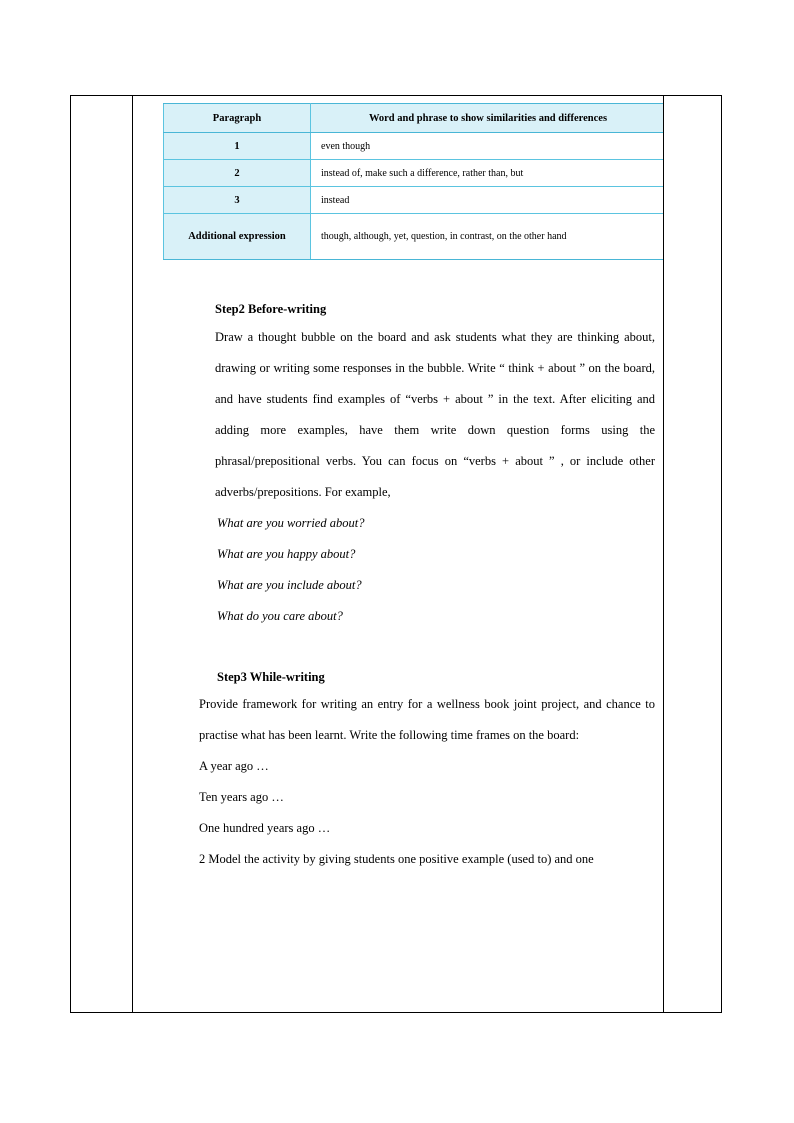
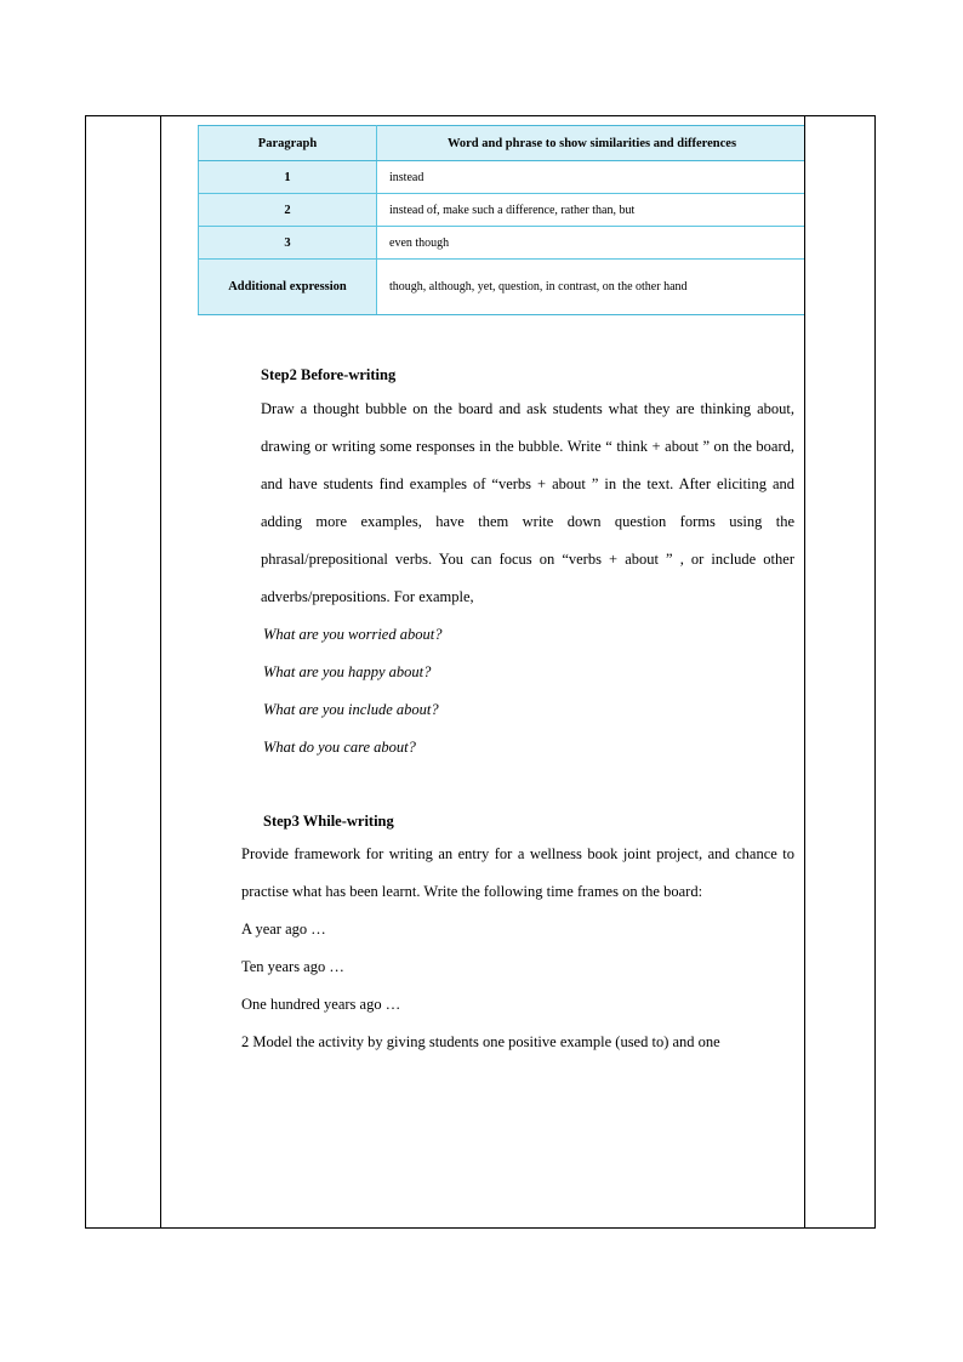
  Paragraph	Word and phrase to show similarities and differences
- 1	even though
+ 1	instead
  2	instead of, make such a difference, rather than, but
- 3	instead
+ 3	even though
  Additional expression	though, although, yet, question, in contrast, on the other hand
  Step2 Before-writing
  Draw a thought bubble on the board and ask students what they are thinking about, drawing or writing some responses in the bubble. Write “ think + about ” on the board, and have students find examples of “verbs + about ” in the text. After eliciting and adding more examples, have them write down question forms using the phrasal/prepositional verbs. You can focus on “verbs + about ” , or include other adverbs/prepositions. For example,
  What are you worried about?
  What are you happy about?
  What are you include about?
  What do you care about?
  Step3 While-writing
  Provide framework for writing an entry for a wellness book joint project, and chance to practise what has been learnt. Write the following time frames on the board:
  A year ago …
  Ten years ago …
  One hundred years ago …
  2 Model the activity by giving students one positive example (used to) and one
